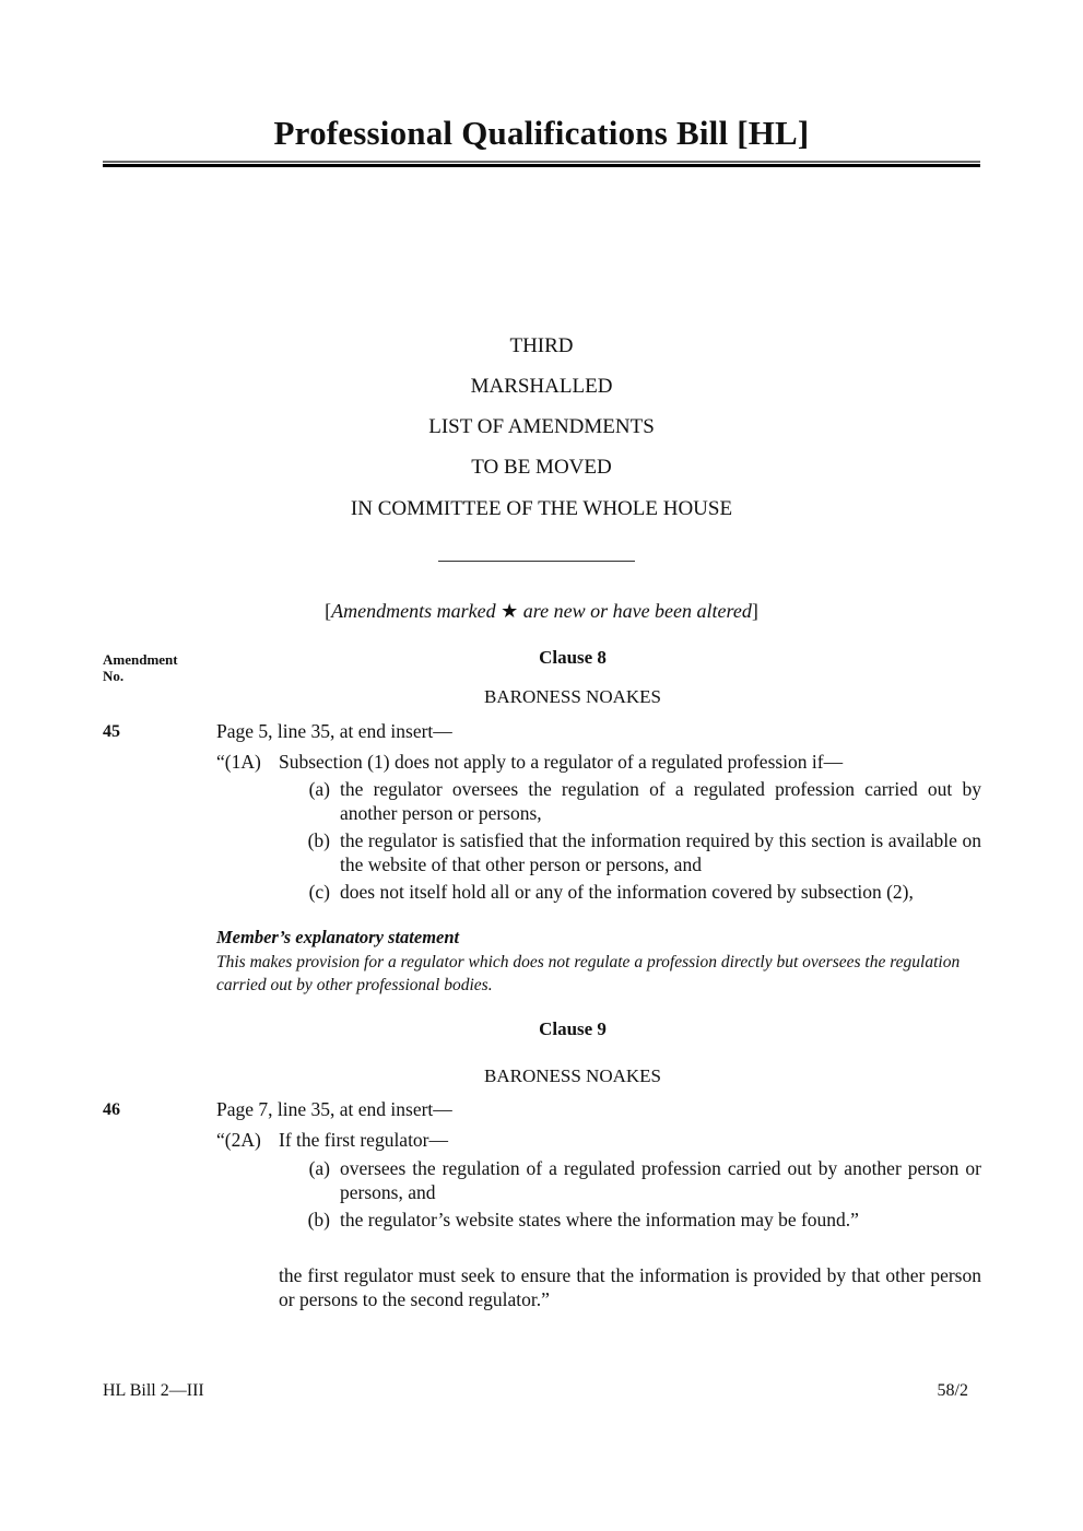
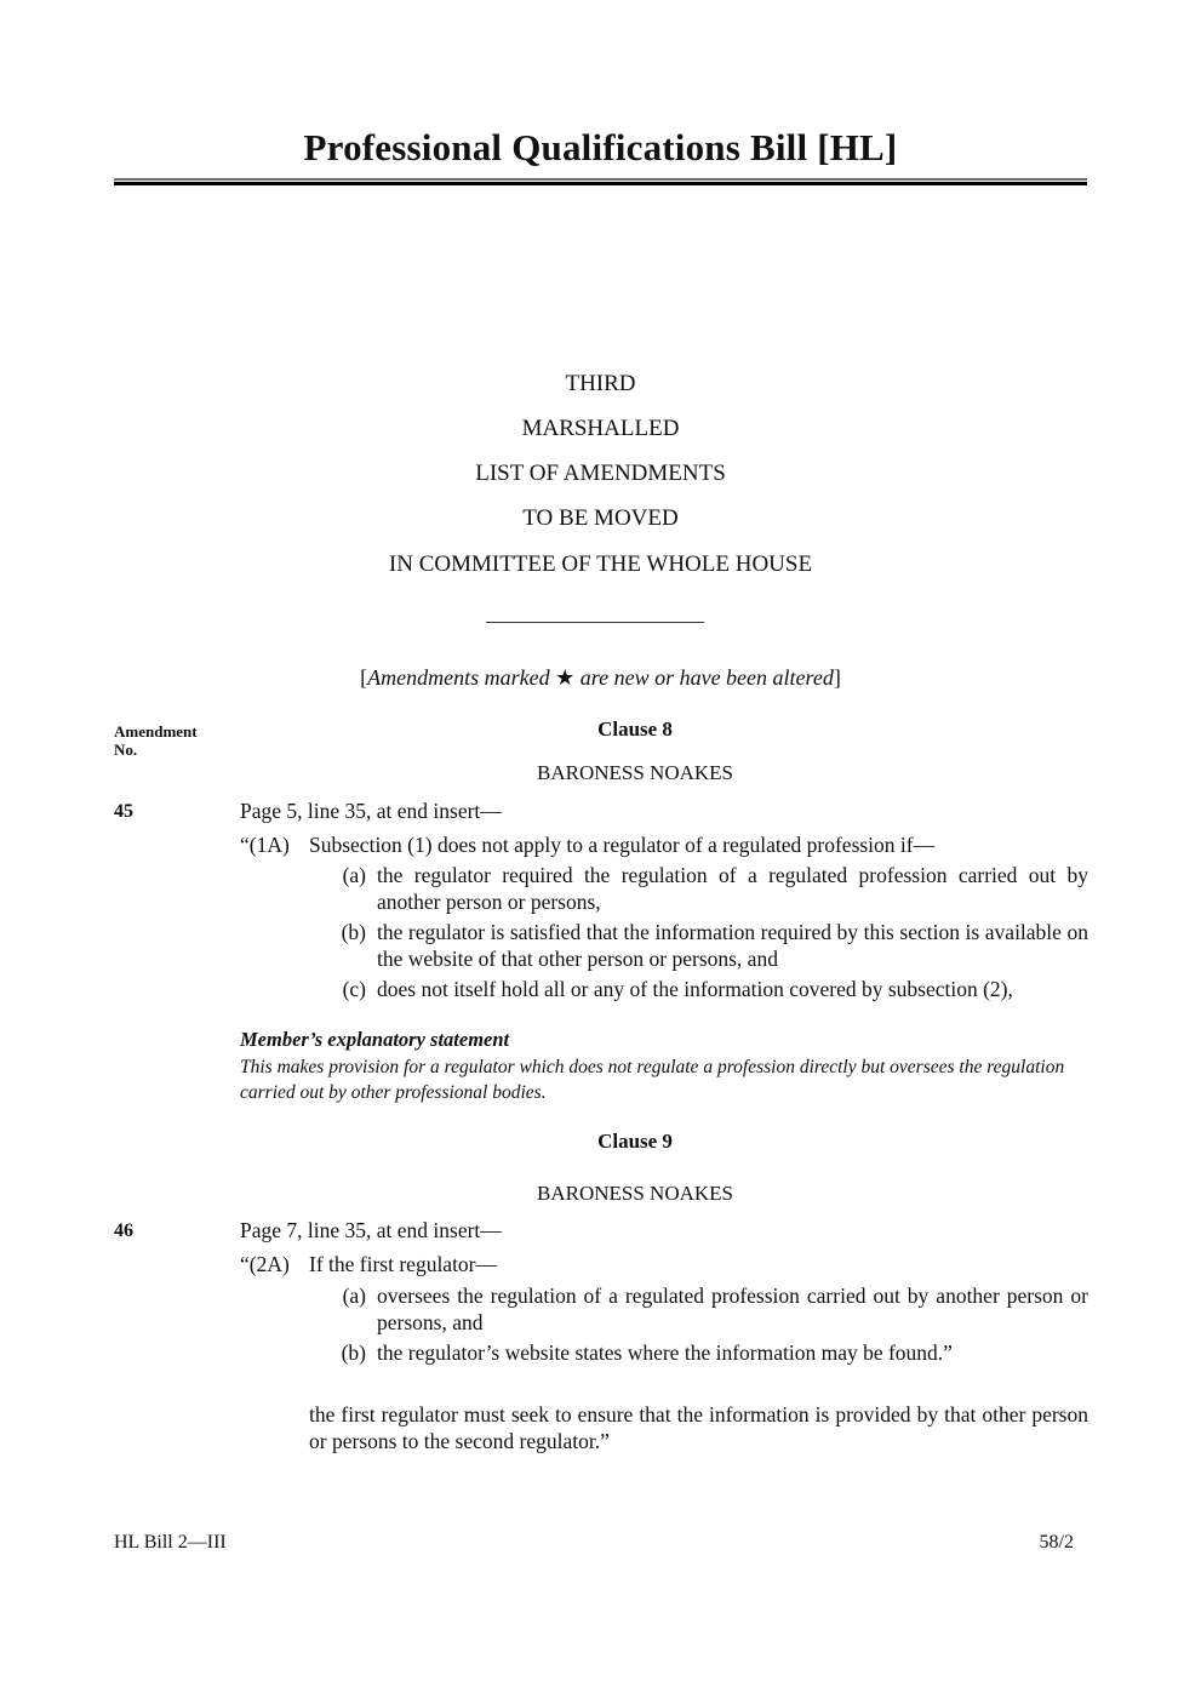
  Professional Qualifications Bill [HL]
  THIRD
  MARSHALLED
  LIST OF AMENDMENTS
  TO BE MOVED
  IN COMMITTEE OF THE WHOLE HOUSE
  [Amendments marked ★ are new or have been altered]
  Amendment
  No.
  Clause 8
  BARONESS NOAKES
  45
  Page 5, line 35, at end insert—
  “(1A)
  Subsection (1) does not apply to a regulator of a regulated profession if—
  (a)
- the regulator oversees the regulation of a regulated profession carried out by another person or persons,
+ the regulator required the regulation of a regulated profession carried out by another person or persons,
  (b)
  the regulator is satisfied that the information required by this section is available on the website of that other person or persons, and
  (c)
  does not itself hold all or any of the information covered by subsection (2),
  Member’s explanatory statement
  This makes provision for a regulator which does not regulate a profession directly but oversees the regulation carried out by other professional bodies.
  Clause 9
  BARONESS NOAKES
  46
  Page 7, line 35, at end insert—
  “(2A)
  If the first regulator—
  (a)
  oversees the regulation of a regulated profession carried out by another person or persons, and
  (b)
  the regulator’s website states where the information may be found.”
  the first regulator must seek to ensure that the information is provided by that other person or persons to the second regulator.”
  HL Bill 2—III
  58/2
